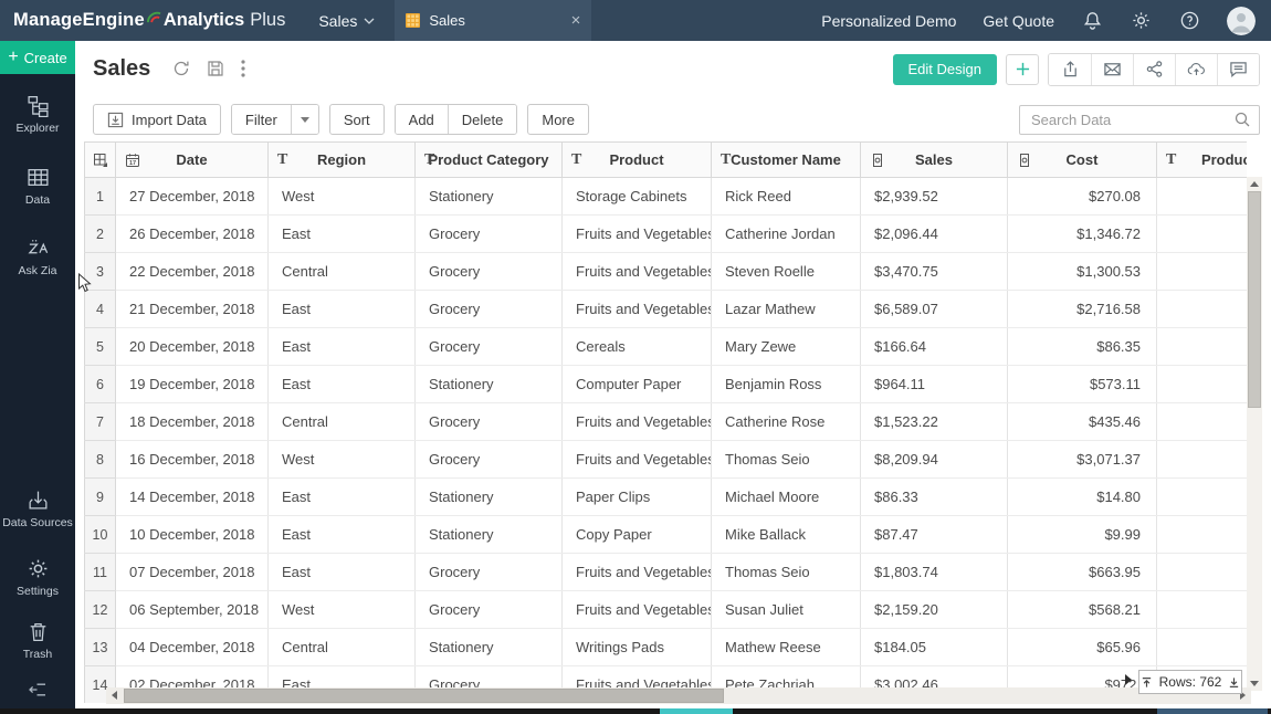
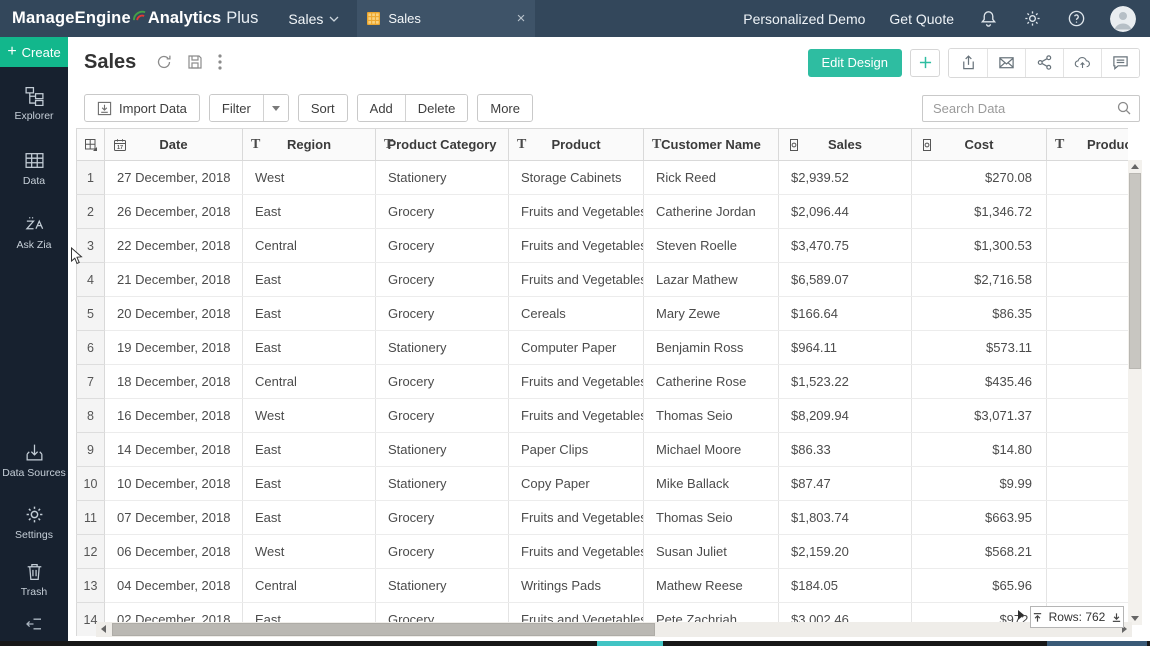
  ManageEngine
  Analytics
  Plus
  Sales
  Sales
  ×
  Personalized Demo
  Get Quote
  +
  Create
  Explorer
  Data
  Ask Zia
  Data Sources
  Settings
  Trash
  Sales
  Edit Design
  Import Data
  Filter
  Sort
  Add
  Delete
  More
  Search Data
  	Date	T Region	TProduct Category	T Product	TCustomer Name	Sales	Cost	T Produ
  1	27 December, 2018	West	Stationery	Storage Cabinets	Rick Reed	$2,939.52	$270.08
  2	26 December, 2018	East	Grocery	Fruits and Vegetable	Catherine Jordan	$2,096.44	$1,346.72
  3	22 December, 2018	Central	Grocery	Fruits and Vegetable	Steven Roelle	$3,470.75	$1,300.53
  4	21 December, 2018	East	Grocery	Fruits and Vegetable	Lazar Mathew	$6,589.07	$2,716.58
  5	20 December, 2018	East	Grocery	Cereals	Mary Zewe	$166.64	$86.35
  6	19 December, 2018	East	Stationery	Computer Paper	Benjamin Ross	$964.11	$573.11
  7	18 December, 2018	Central	Grocery	Fruits and Vegetable	Catherine Rose	$1,523.22	$435.46
  8	16 December, 2018	West	Grocery	Fruits and Vegetable	Thomas Seio	$8,209.94	$3,071.37
  9	14 December, 2018	East	Stationery	Paper Clips	Michael Moore	$86.33	$14.80
  10	10 December, 2018	East	Stationery	Copy Paper	Mike Ballack	$87.47	$9.99
  11	07 December, 2018	East	Grocery	Fruits and Vegetable	Thomas Seio	$1,803.74	$663.95
- 12	06 September, 2018	West	Grocery	Fruits and Vegetable	Susan Juliet	$2,159.20	$568.21
+ 12	06 December, 2018	West	Grocery	Fruits and Vegetable	Susan Juliet	$2,159.20	$568.21
  13	04 December, 2018	Central	Stationery	Writings Pads	Mathew Reese	$184.05	$65.96
  14	02 December, 2018	East	Grocery	Fruits and Vegetable	Pete Zachriah	$3,002.46	$972
  Rows: 762
